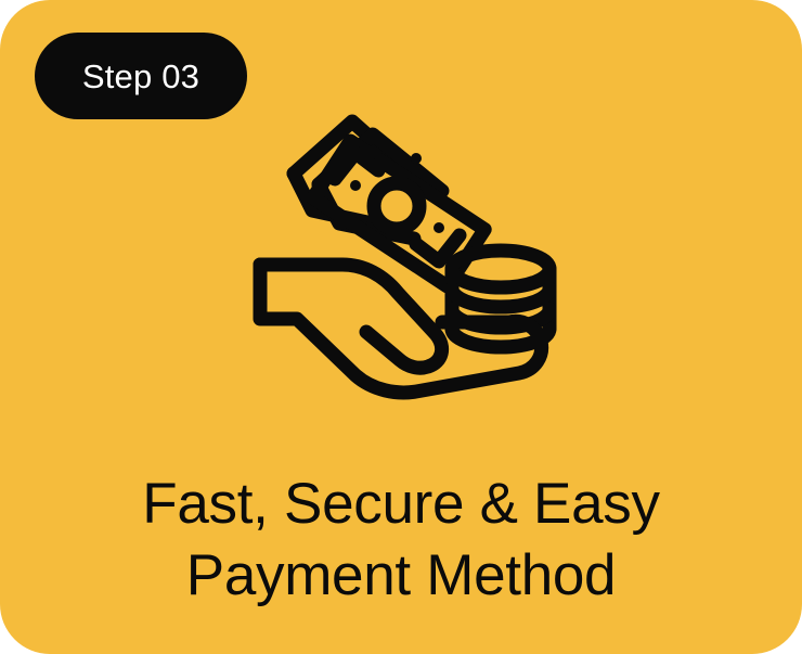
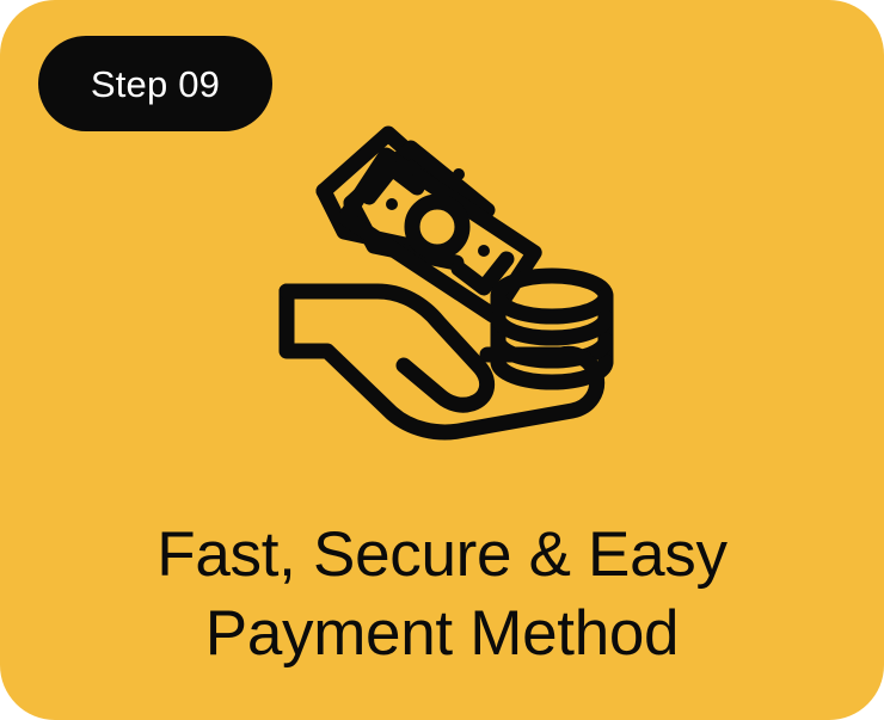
- Step 03
+ Step 09
  Fast, Secure & Easy
  Payment Method
